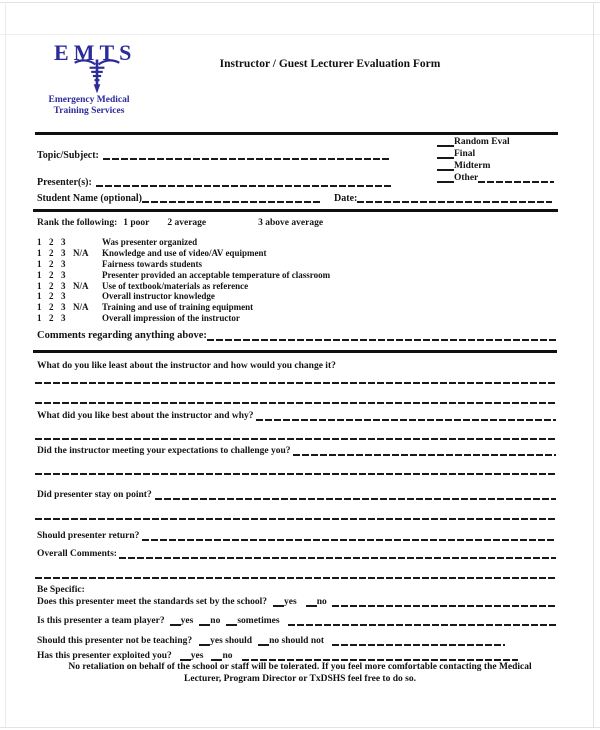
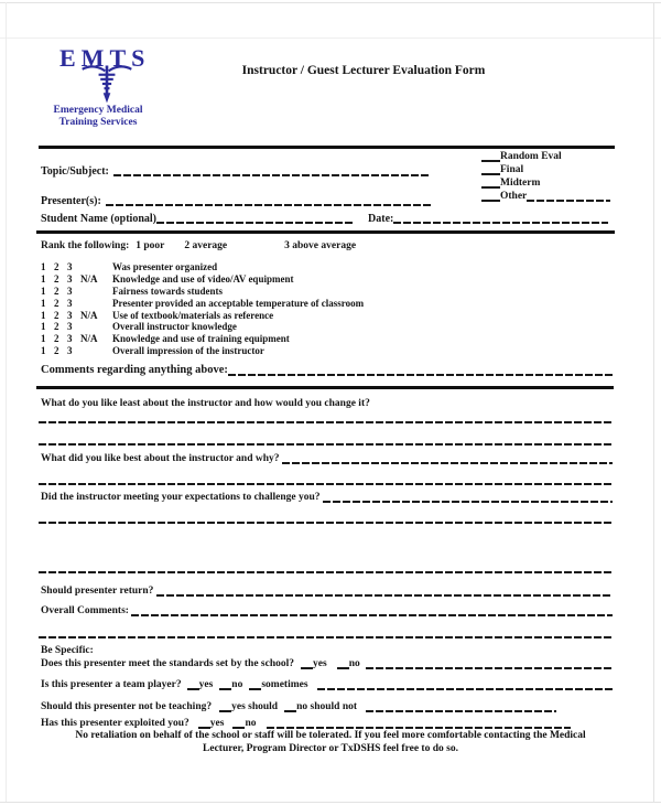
  EMTS
  Emergency Medical
  Training Services
  Instructor / Guest Lecturer Evaluation Form
  Topic/Subject:
  Presenter(s):
  Student Name (optional)
  Date:
  Random Eval
  Final
  Midterm
  Other
  Rank the following:
  1 poor
  2 average
  3 above average
  1
  2
  3
  Was presenter organized
  1
  2
  3
  N/A
  Knowledge and use of video/AV equipment
  1
  2
  3
  Fairness towards students
  1
  2
  3
  Presenter provided an acceptable temperature of classroom
  1
  2
  3
  N/A
  Use of textbook/materials as reference
  1
  2
  3
  Overall instructor knowledge
  1
  2
  3
  N/A
- Training and use of training equipment
+ Knowledge and use of training equipment
  1
  2
  3
  Overall impression of the instructor
  Comments regarding anything above:
  What do you like least about the instructor and how would you change it?
  What did you like best about the instructor and why?
  Did the instructor meeting your expectations to challenge you?
- Did presenter stay on point?
  Should presenter return?
  Overall Comments:
  Be Specific:
  Does this presenter meet the standards set by the school?
  yes
  no
  Is this presenter a team player?
  yes
  no
  sometimes
  Should this presenter not be teaching?
  yes should
  no should not
  Has this presenter exploited you?
  yes
  no
  No retaliation on behalf of the school or staff will be tolerated. If you feel more comfortable contacting the Medical
  Lecturer, Program Director or TxDSHS feel free to do so.
